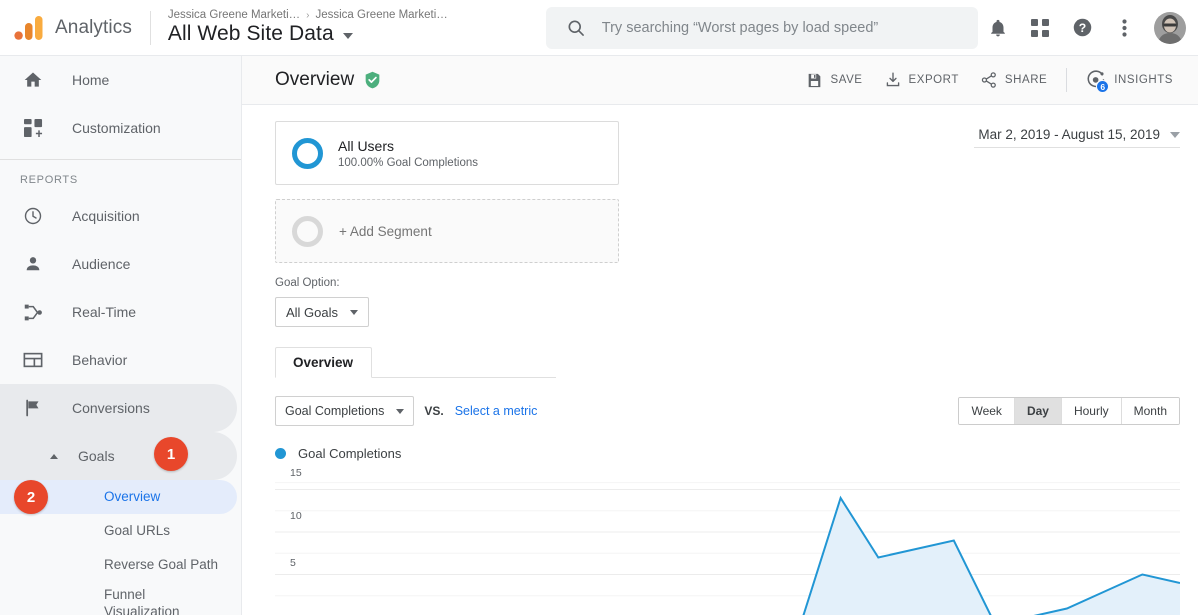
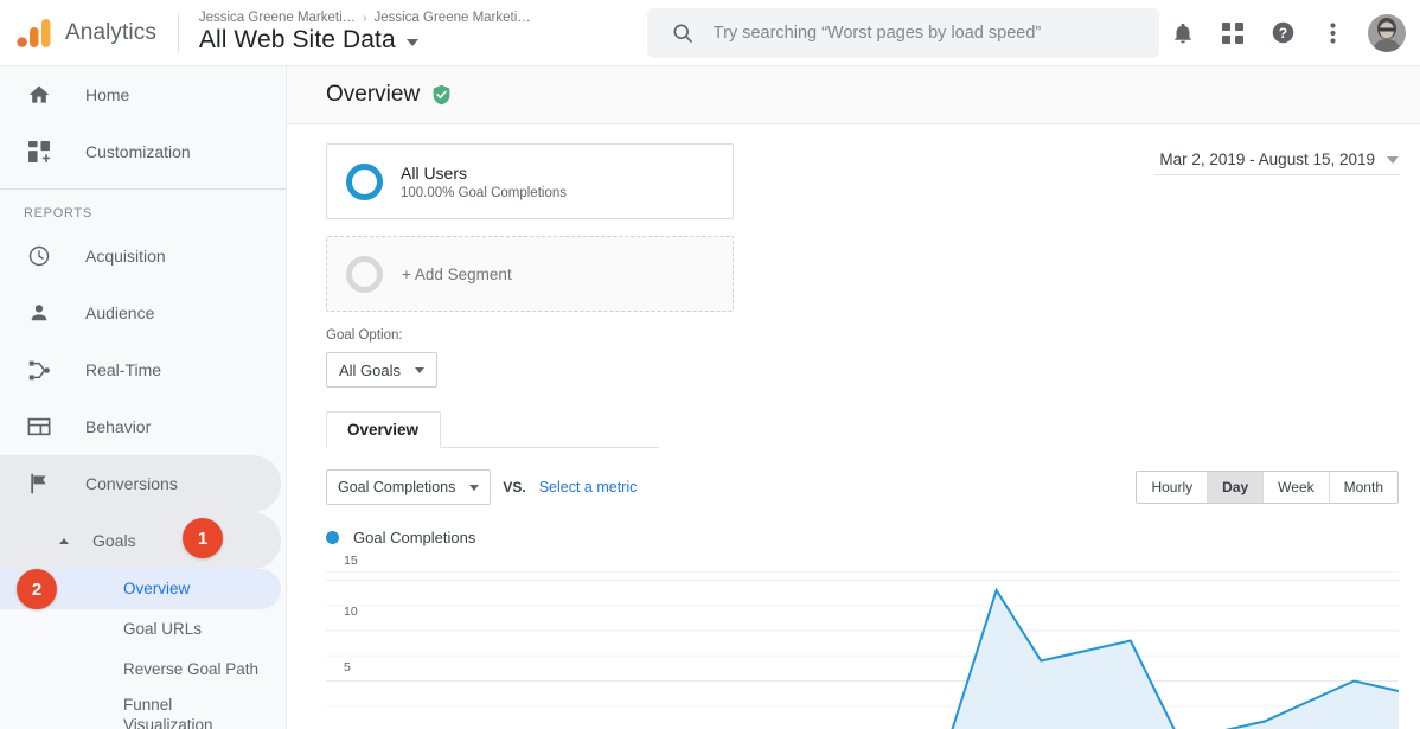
  Analytics
  Jessica Greene Marketi…
  ›
  Jessica Greene Marketi…
  All Web Site Data
  Try searching “Worst pages by load speed”
  ?
  Home
  Customization
  REPORTS
  Acquisition
  Audience
  Real-Time
  Behavior
  Conversions
  Goals
  Overview
  Goal URLs
  Reverse Goal Path
  Funnel Visualization
  1
  2
  Overview
- SAVE
- EXPORT
- SHARE
- 6
- INSIGHTS
  All Users
  100.00% Goal Completions
  + Add Segment
  Mar 2, 2019 - August 15, 2019
  Goal Option:
  All Goals
  Overview
  Goal Completions
  VS.
  Select a metric
- Week
+ Hourly
  Day
- Hourly
+ Week
  Month
  Goal Completions
  15
  10
  5
